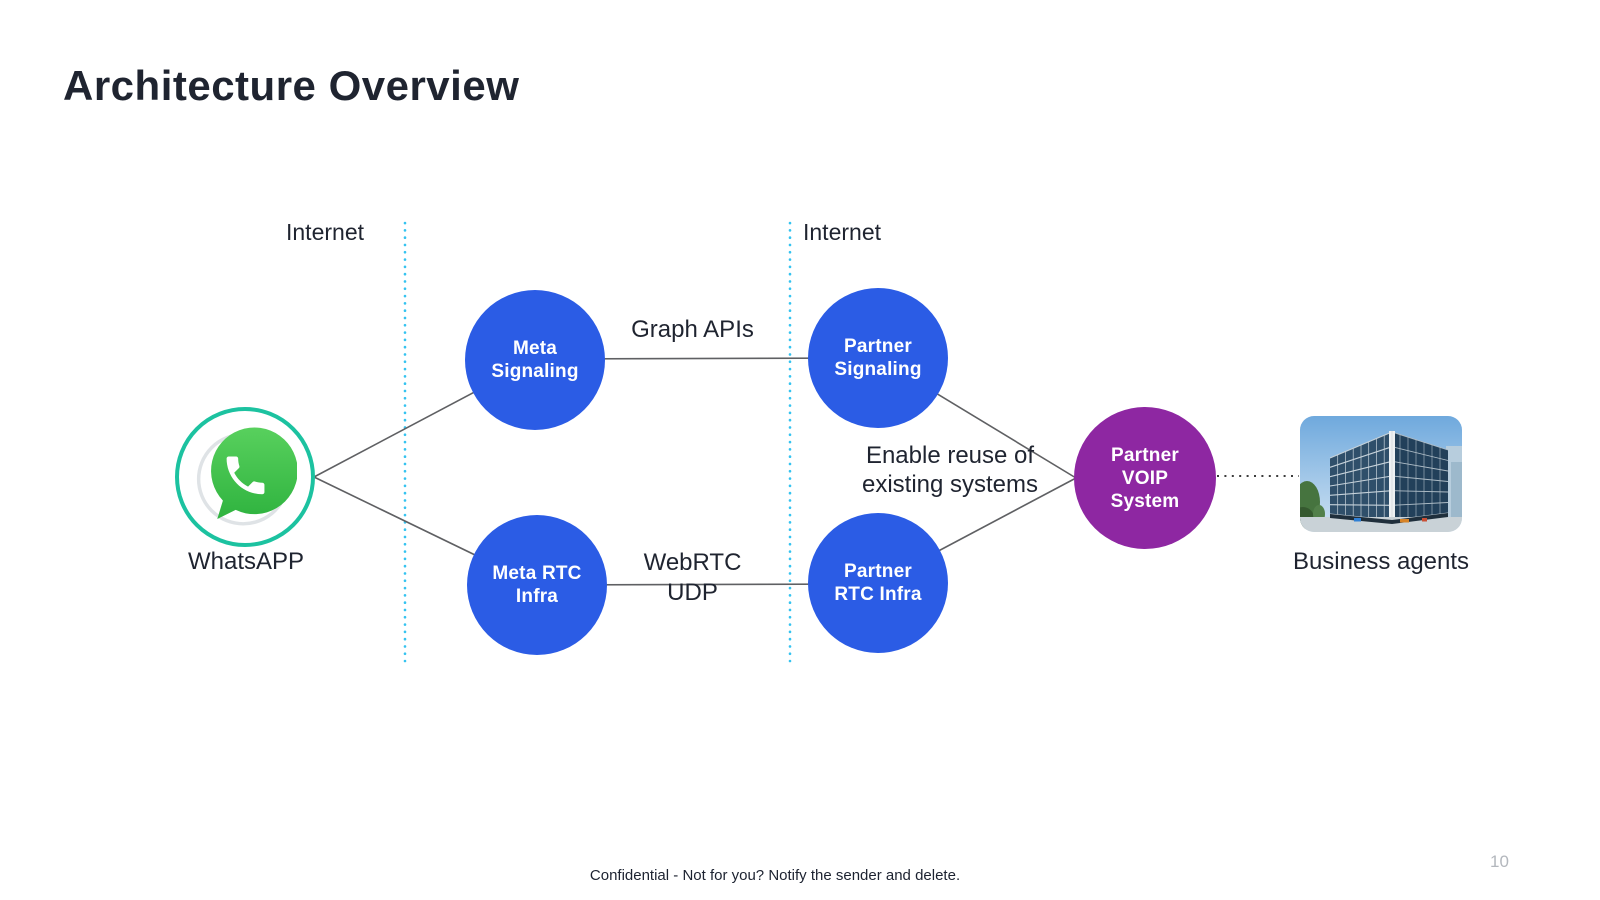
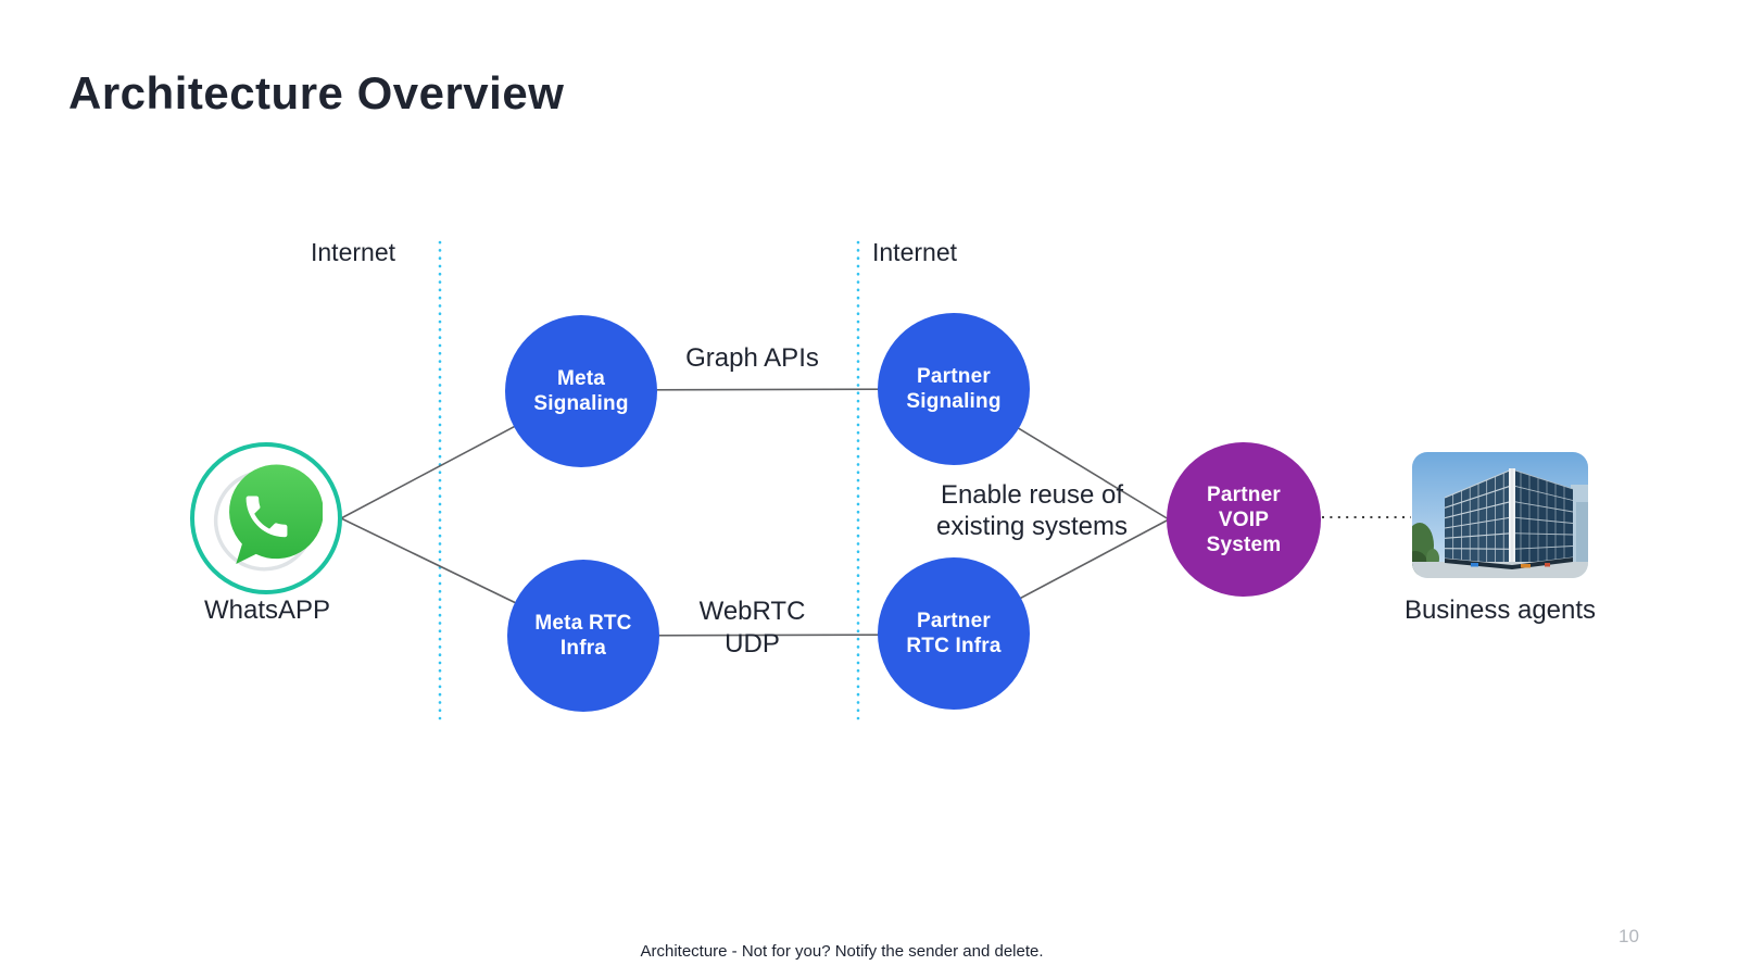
  Architecture Overview
  Internet
  Internet
  WhatsAPP
  Meta
  Signaling
  Meta RTC
  Infra
  Partner
  Signaling
  Partner
  RTC Infra
  Partner
  VOIP
  System
  Graph APIs
  WebRTC
  UDP
  Enable reuse of
  existing systems
  Business agents
- Confidential - Not for you? Notify the sender and delete.
+ Architecture - Not for you? Notify the sender and delete.
  10
